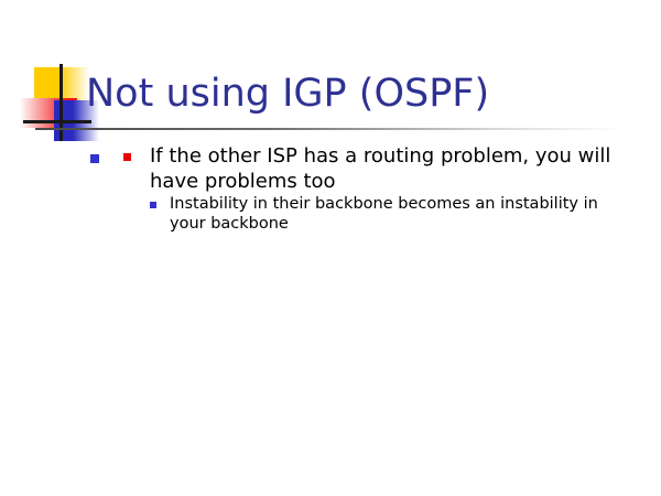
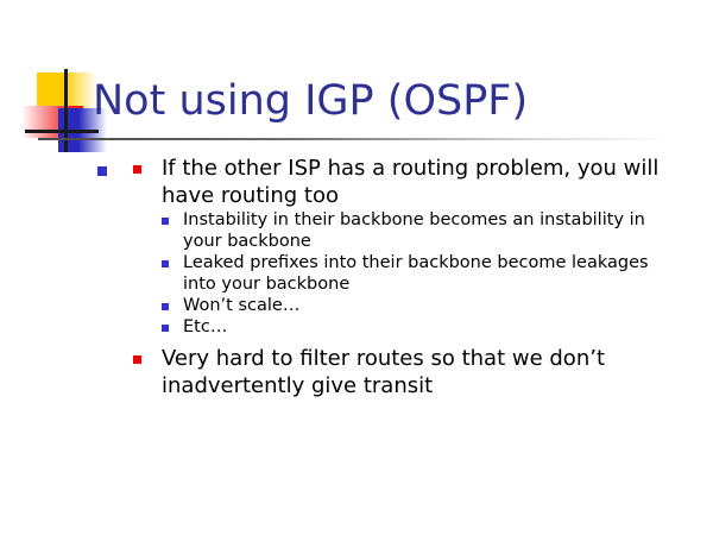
  Not using IGP (OSPF)
- If the other ISP has a routing problem, you will have problems too
+ If the other ISP has a routing problem, you will have routing too
  Instability in their backbone becomes an instability in your backbone
+ Leaked prefixes into their backbone become leakages into your backbone
+ Won’t scale…
+ Etc…
+ Very hard to filter routes so that we don’t inadvertently give transit
